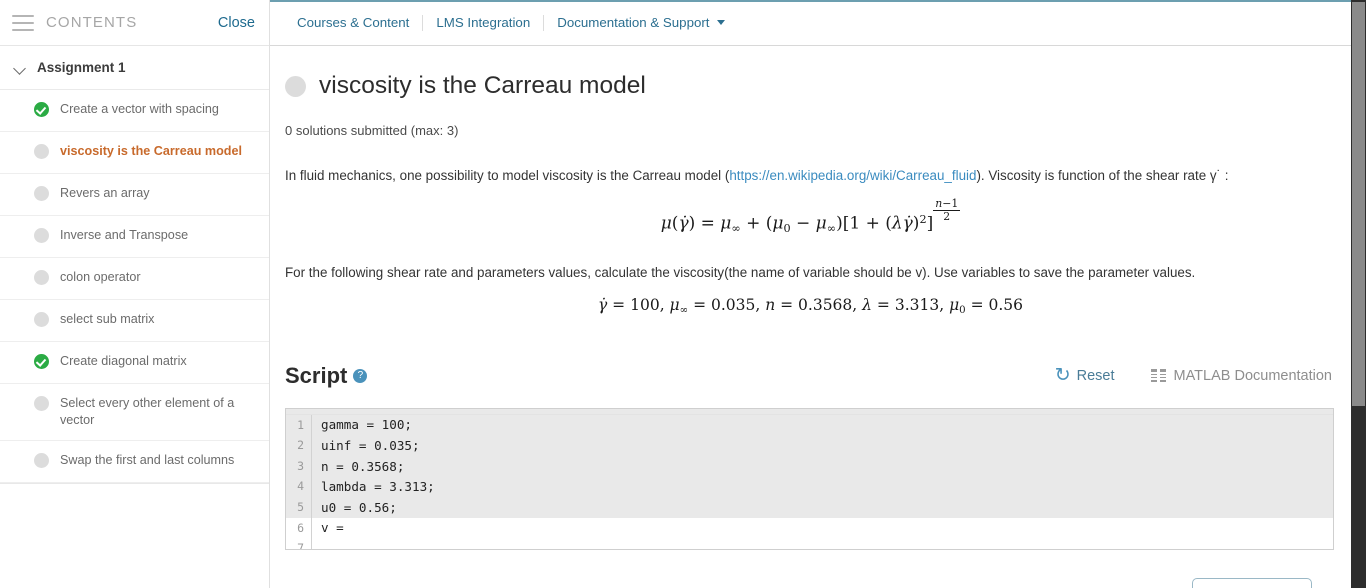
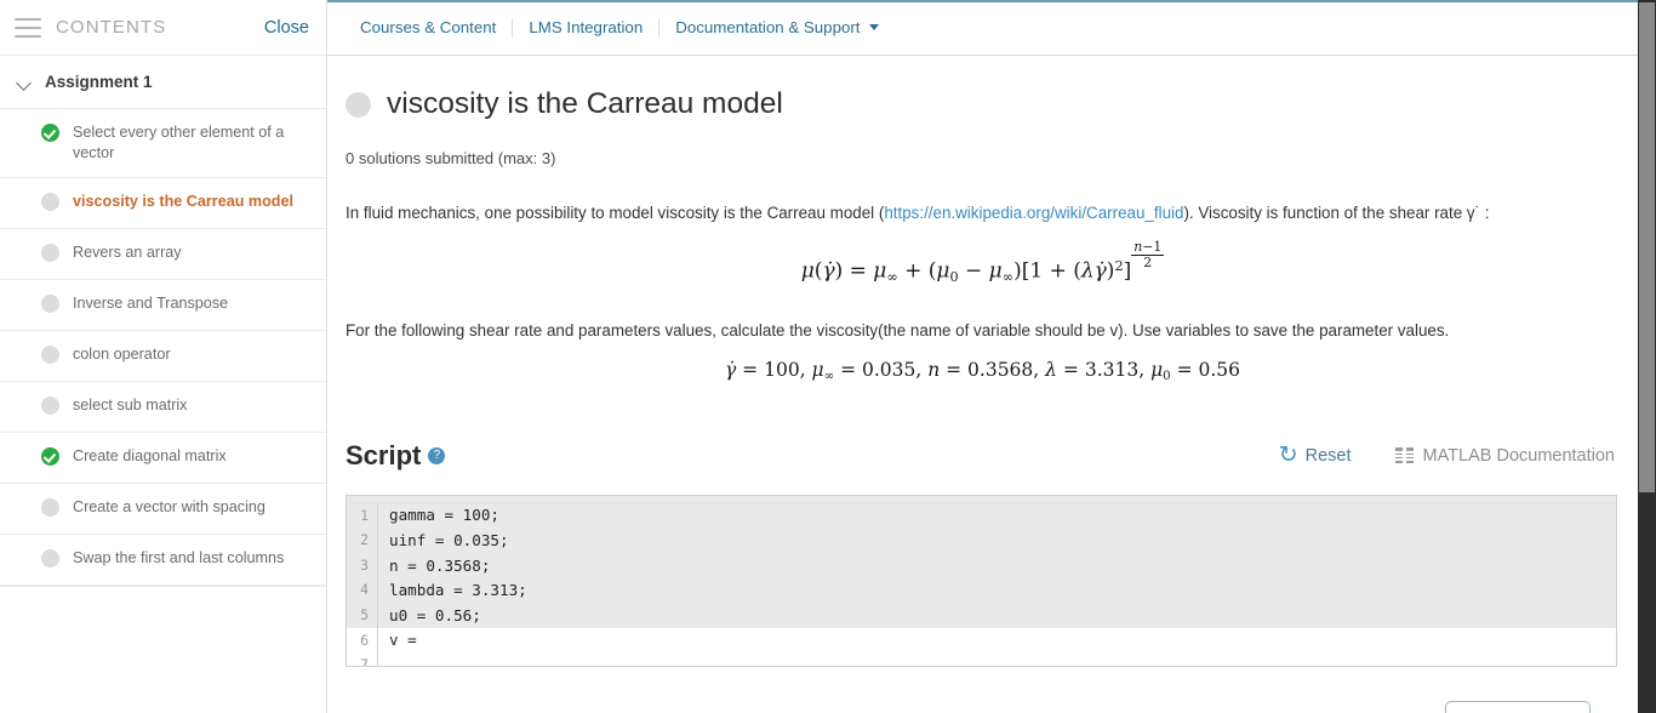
  CONTENTS
  Close
  Assignment 1
- Create a vector with spacing
+ Select every other element of a vector
  viscosity is the Carreau model
  Revers an array
  Inverse and Transpose
  colon operator
  select sub matrix
  Create diagonal matrix
- Select every other element of a vector
+ Create a vector with spacing
  Swap the first and last columns
  Courses & Content
  LMS Integration
  Documentation & Support
  viscosity is the Carreau model
  0 solutions submitted (max: 3)
  In fluid mechanics, one possibility to model viscosity is the Carreau model (https://en.wikipedia.org/wiki/Carreau_fluid). Viscosity is function of the shear rate γ˙ :
  μ(γ̇) = μ∞ + (μ0 − μ∞)[1 + (λγ̇)2]
  n−1
  2
  For the following shear rate and parameters values, calculate the viscosity(the name of variable should be v). Use variables to save the parameter values.
  γ̇ = 100, μ∞ = 0.035, n = 0.3568, λ = 3.313, μ0 = 0.56
  Script
  ?
  ↻
  Reset
  MATLAB Documentation
  1
  gamma = 100;
  2
  uinf = 0.035;
  3
  n = 0.3568;
  4
  lambda = 3.313;
  5
  u0 = 0.56;
  6
  v =
  7
